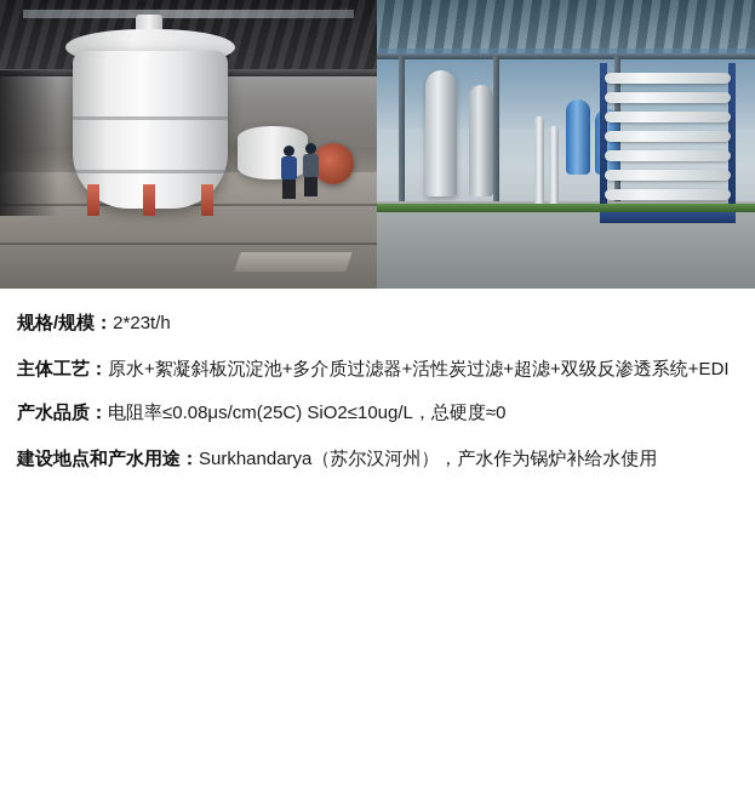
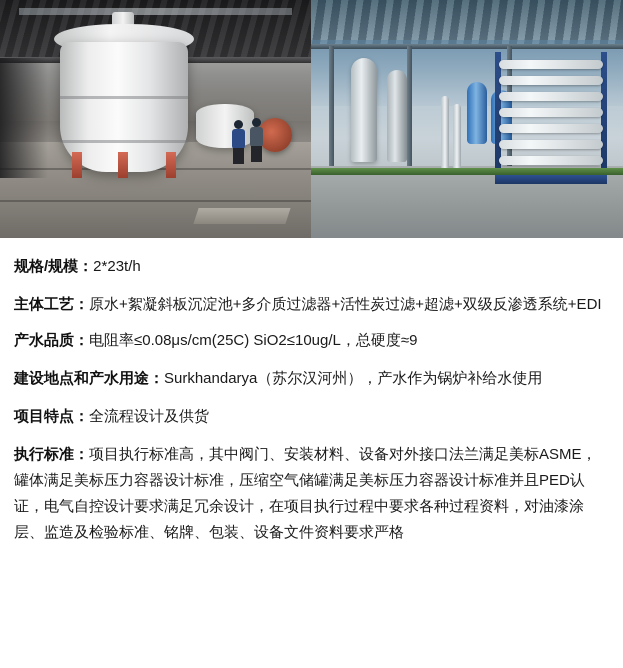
  规格/规模：2*23t/h
  主体工艺：原水+絮凝斜板沉淀池+多介质过滤器+活性炭过滤+超滤+双级反渗透系统+EDI
- 产水品质：电阻率≤0.08μs/cm(25C) SiO2≤10ug/L，总硬度≈0
+ 产水品质：电阻率≤0.08μs/cm(25C) SiO2≤10ug/L，总硬度≈9
  建设地点和产水用途：Surkhandarya（苏尔汉河州），产水作为锅炉补给水使用
+ 项目特点：全流程设计及供货
+ 执行标准：项目执行标准高，其中阀门、安装材料、设备对外接口法兰满足美标ASME，罐体满足美标压力容器设计标准，压缩空气储罐满足美标压力容器设计标准并且PED认证，电气自控设计要求满足冗余设计，在项目执行过程中要求各种过程资料，对油漆涂层、监造及检验标准、铭牌、包装、设备文件资料要求严格
